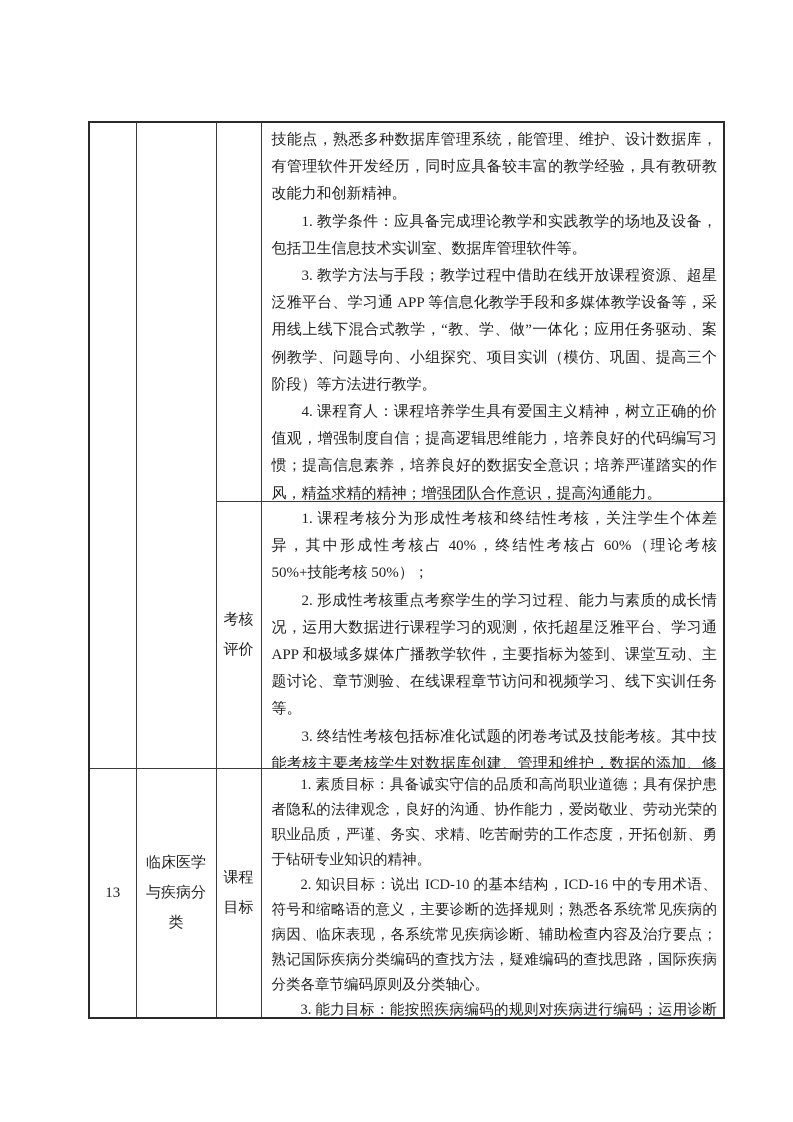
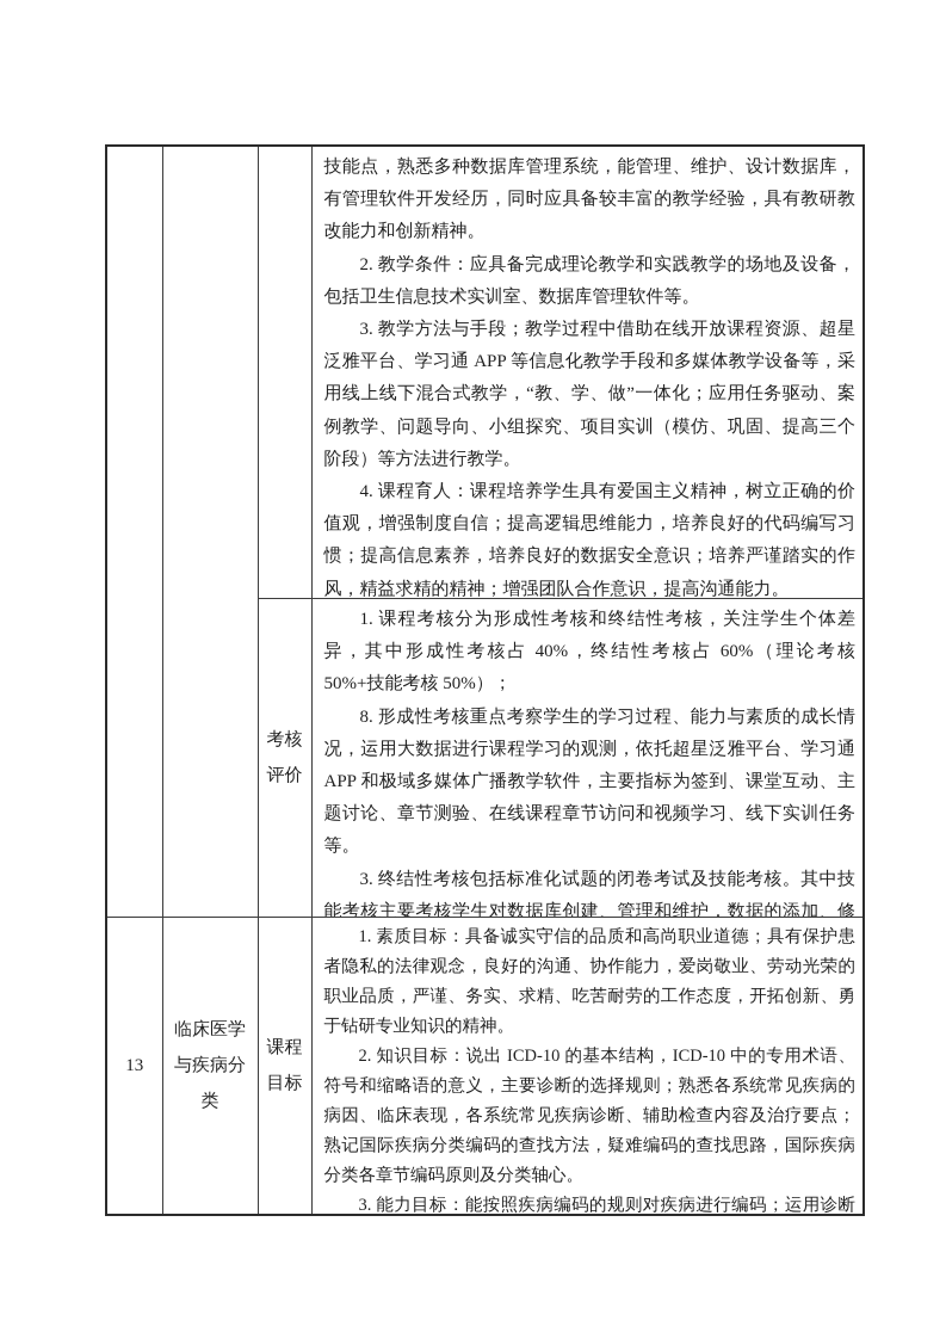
- 			技能点，熟悉多种数据库管理系统，能管理、维护、设计数据库，有管理软件开发经历，同时应具备较丰富的教学经验，具有教研教改能力和创新精神。1. 教学条件：应具备完成理论教学和实践教学的场地及设备，包括卫生信息技术实训室、数据库管理软件等。3. 教学方法与手段；教学过程中借助在线开放课程资源、超星泛雅平台、学习通 APP 等信息化教学手段和多媒体教学设备等，采用线上线下混合式教学，“教、学、做”一体化；应用任务驱动、案例教学、问题导向、小组探究、项目实训（模仿、巩固、提高三个阶段）等方法进行教学。4. 课程育人：课程培养学生具有爱国主义精神，树立正确的价值观，增强制度自信；提高逻辑思维能力，培养良好的代码编写习惯；提高信息素养，培养良好的数据安全意识；培养严谨踏实的作风，精益求精的精神；增强团队合作意识，提高沟通能力。
+ 			技能点，熟悉多种数据库管理系统，能管理、维护、设计数据库，有管理软件开发经历，同时应具备较丰富的教学经验，具有教研教改能力和创新精神。2. 教学条件：应具备完成理论教学和实践教学的场地及设备，包括卫生信息技术实训室、数据库管理软件等。3. 教学方法与手段；教学过程中借助在线开放课程资源、超星泛雅平台、学习通 APP 等信息化教学手段和多媒体教学设备等，采用线上线下混合式教学，“教、学、做”一体化；应用任务驱动、案例教学、问题导向、小组探究、项目实训（模仿、巩固、提高三个阶段）等方法进行教学。4. 课程育人：课程培养学生具有爱国主义精神，树立正确的价值观，增强制度自信；提高逻辑思维能力，培养良好的代码编写习惯；提高信息素养，培养良好的数据安全意识；培养严谨踏实的作风，精益求精的精神；增强团队合作意识，提高沟通能力。
- 考核评价	1. 课程考核分为形成性考核和终结性考核，关注学生个体差异，其中形成性考核占 40%，终结性考核占 60%（理论考核 50%+技能考核 50%）；2. 形成性考核重点考察学生的学习过程、能力与素质的成长情况，运用大数据进行课程学习的观测，依托超星泛雅平台、学习通 APP 和极域多媒体广播教学软件，主要指标为签到、课堂互动、主题讨论、章节测验、在线课程章节访问和视频学习、线下实训任务等。3. 终结性考核包括标准化试题的闭卷考试及技能考核。其中技能考核主要考核学生对数据库创建、管理和维护，数据的添加、修
+ 考核评价	1. 课程考核分为形成性考核和终结性考核，关注学生个体差异，其中形成性考核占 40%，终结性考核占 60%（理论考核 50%+技能考核 50%）；8. 形成性考核重点考察学生的学习过程、能力与素质的成长情况，运用大数据进行课程学习的观测，依托超星泛雅平台、学习通 APP 和极域多媒体广播教学软件，主要指标为签到、课堂互动、主题讨论、章节测验、在线课程章节访问和视频学习、线下实训任务等。3. 终结性考核包括标准化试题的闭卷考试及技能考核。其中技能考核主要考核学生对数据库创建、管理和维护，数据的添加、修
- 13	临床医学与疾病分类	课程目标	1. 素质目标：具备诚实守信的品质和高尚职业道德；具有保护患者隐私的法律观念，良好的沟通、协作能力，爱岗敬业、劳动光荣的职业品质，严谨、务实、求精、吃苦耐劳的工作态度，开拓创新、勇于钻研专业知识的精神。2. 知识目标：说出 ICD-10 的基本结构，ICD-16 中的专用术语、符号和缩略语的意义，主要诊断的选择规则；熟悉各系统常见疾病的病因、临床表现，各系统常见疾病诊断、辅助检查内容及治疗要点；熟记国际疾病分类编码的查找方法，疑难编码的查找思路，国际疾病分类各章节编码原则及分类轴心。3. 能力目标：能按照疾病编码的规则对疾病进行编码；运用诊断
+ 13	临床医学与疾病分类	课程目标	1. 素质目标：具备诚实守信的品质和高尚职业道德；具有保护患者隐私的法律观念，良好的沟通、协作能力，爱岗敬业、劳动光荣的职业品质，严谨、务实、求精、吃苦耐劳的工作态度，开拓创新、勇于钻研专业知识的精神。2. 知识目标：说出 ICD-10 的基本结构，ICD-10 中的专用术语、符号和缩略语的意义，主要诊断的选择规则；熟悉各系统常见疾病的病因、临床表现，各系统常见疾病诊断、辅助检查内容及治疗要点；熟记国际疾病分类编码的查找方法，疑难编码的查找思路，国际疾病分类各章节编码原则及分类轴心。3. 能力目标：能按照疾病编码的规则对疾病进行编码；运用诊断
